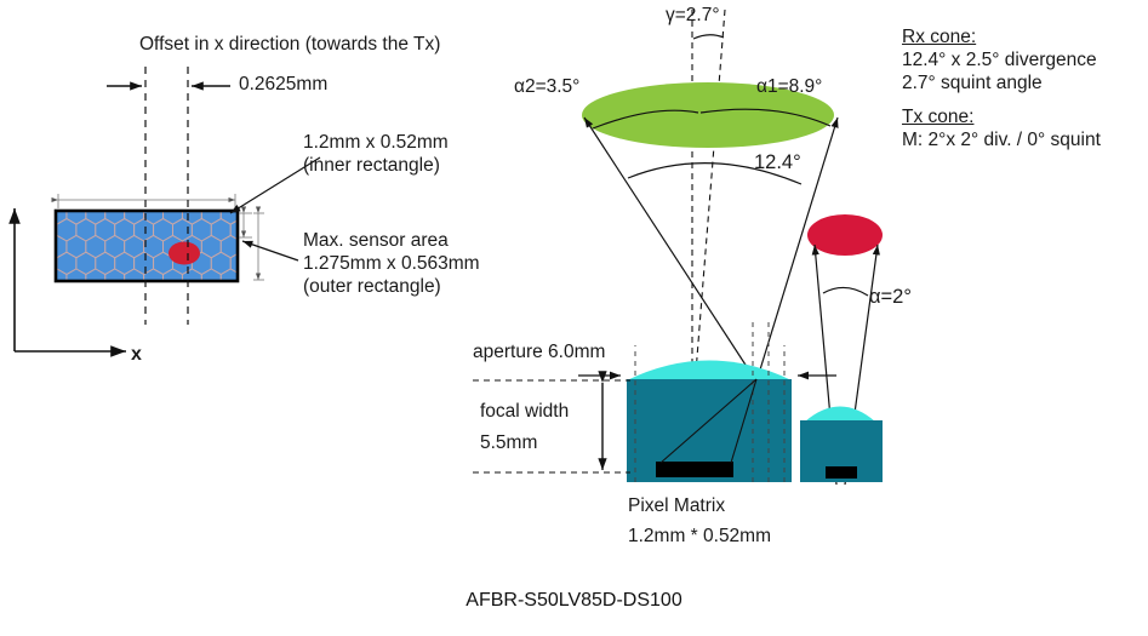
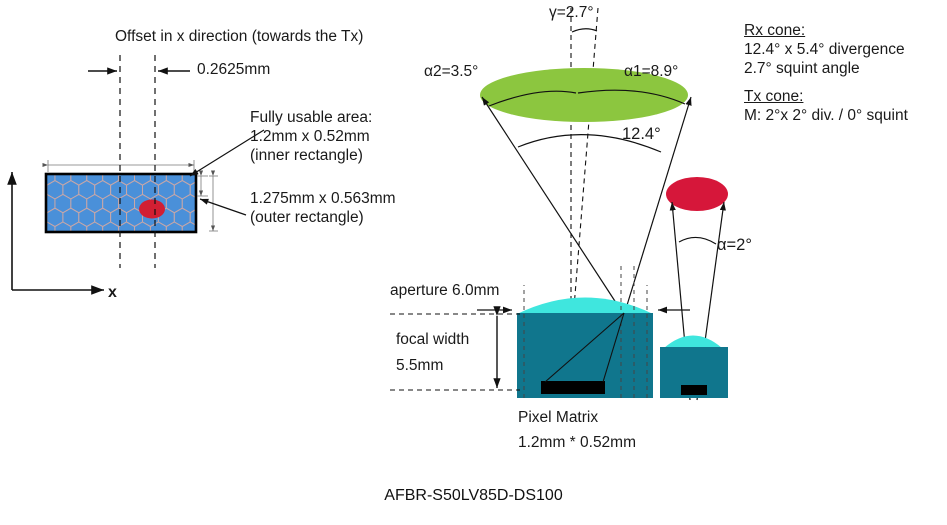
  Offset in x direction (towards the Tx)
  0.2625mm
  x
+ Fully usable area:
  1.2mm x 0.52mm
  (inner rectangle)
- Max. sensor area
  1.275mm x 0.563mm
  (outer rectangle)
  γ=2.7°
  α2=3.5°
  α1=8.9°
  12.4°
  α=2°
  aperture 6.0mm
  focal width
  5.5mm
  Pixel Matrix
  1.2mm * 0.52mm
  Rx cone:
- 12.4° x 2.5° divergence
+ 12.4° x 5.4° divergence
  2.7° squint angle
  Tx cone:
  M: 2°x 2° div. / 0° squint
  AFBR-S50LV85D-DS100
